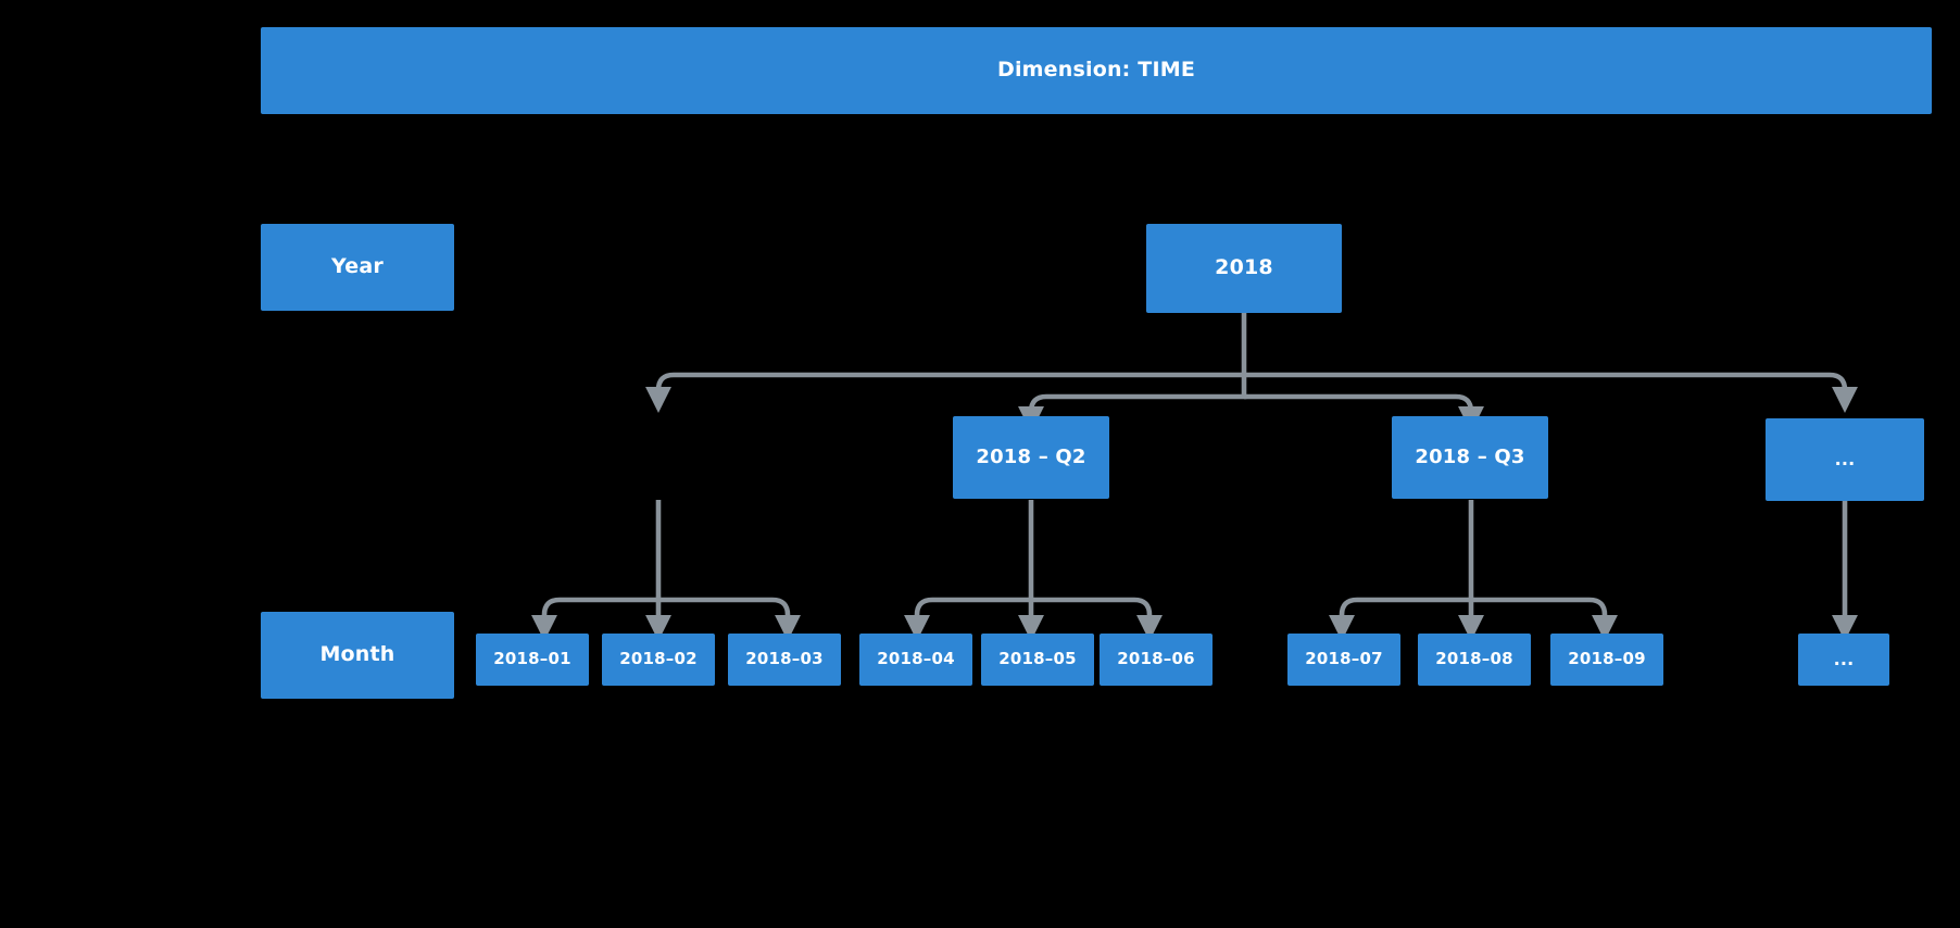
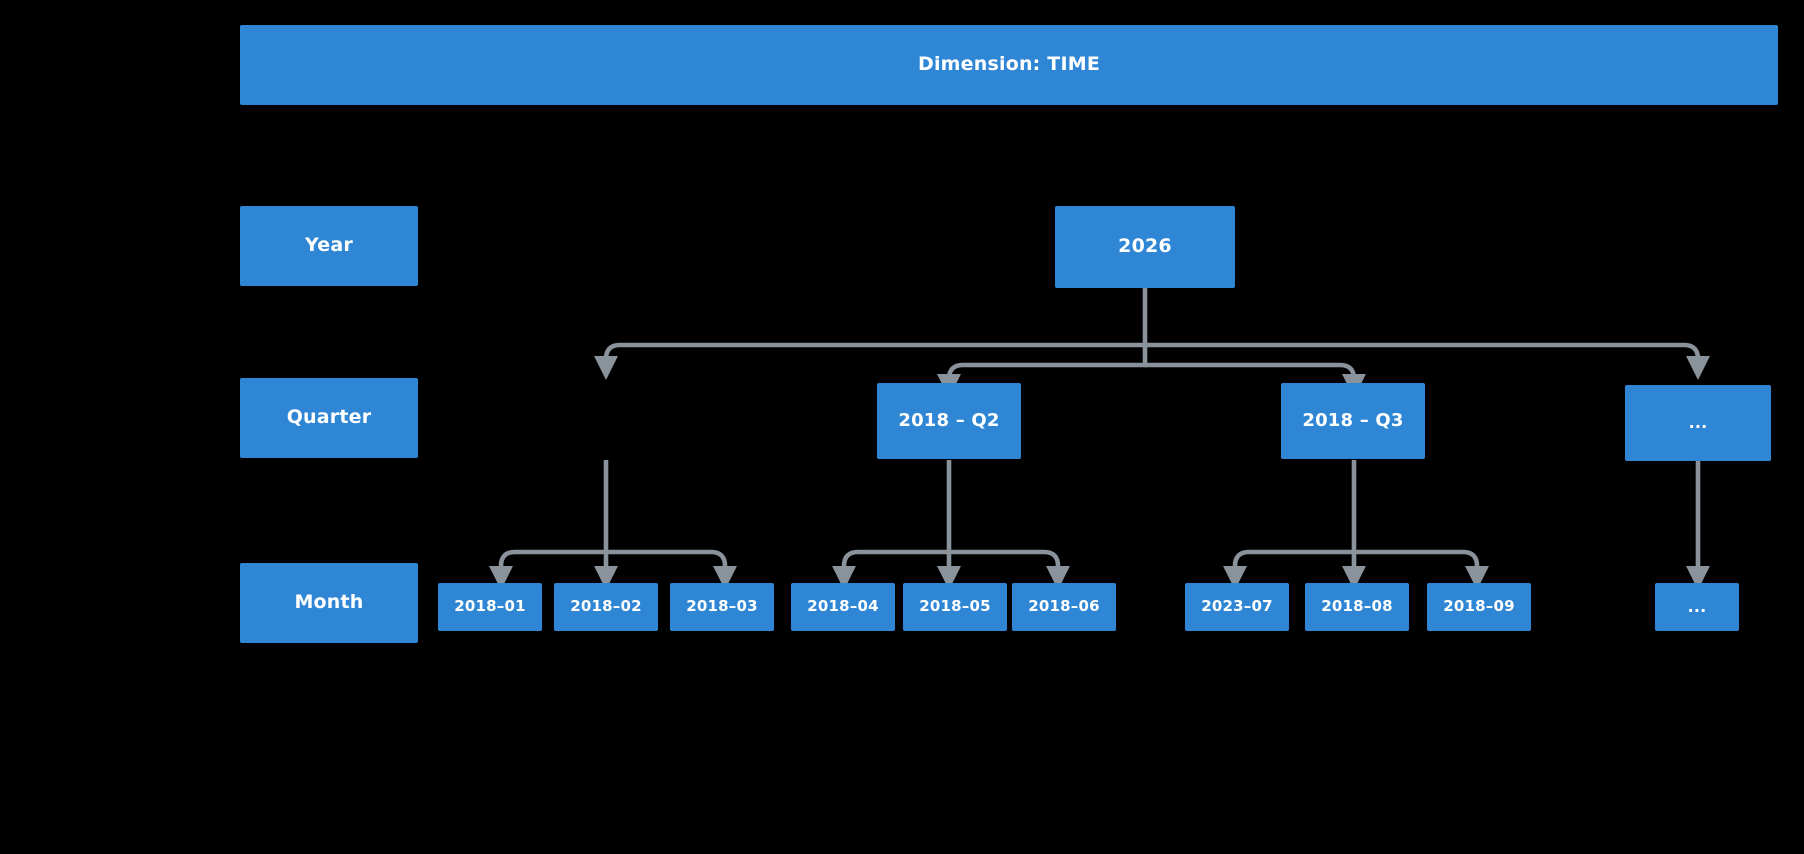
  Dimension: TIME
  Year
+ Quarter
  Month
- 2018
+ 2026
  2018 – Q2
  2018 – Q3
  ...
  2018–01
  2018–02
  2018–03
  2018–04
  2018–05
  2018–06
- 2018–07
+ 2023–07
  2018–08
  2018–09
  ...
